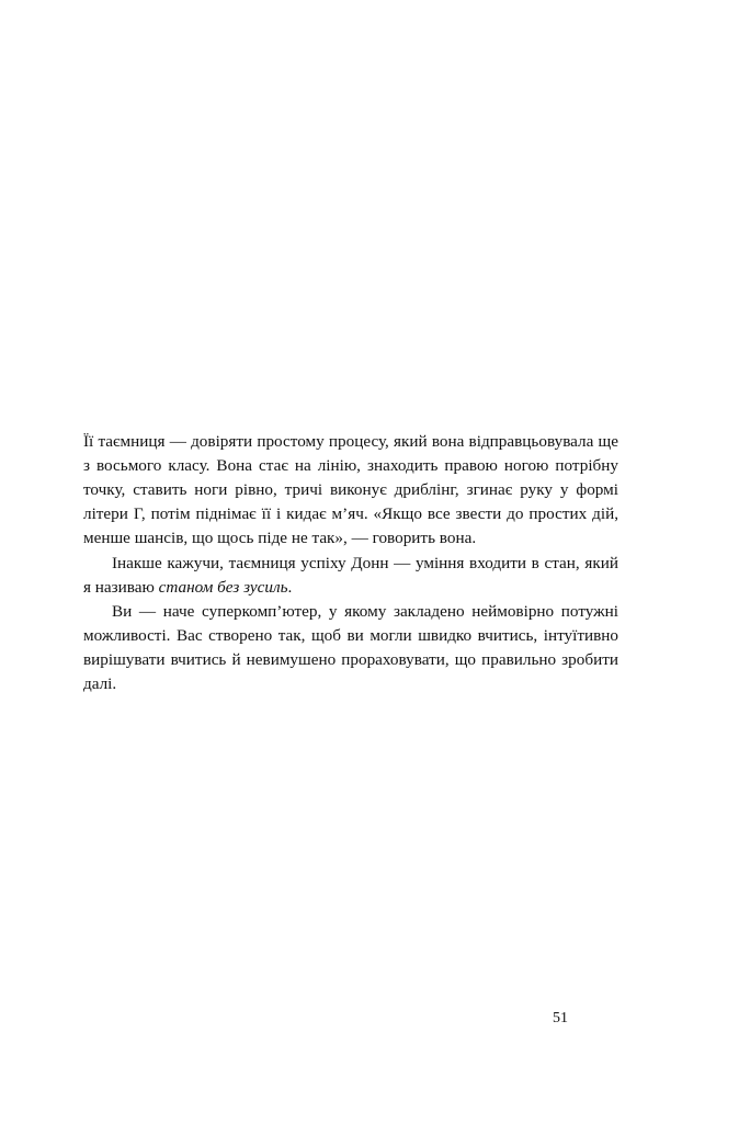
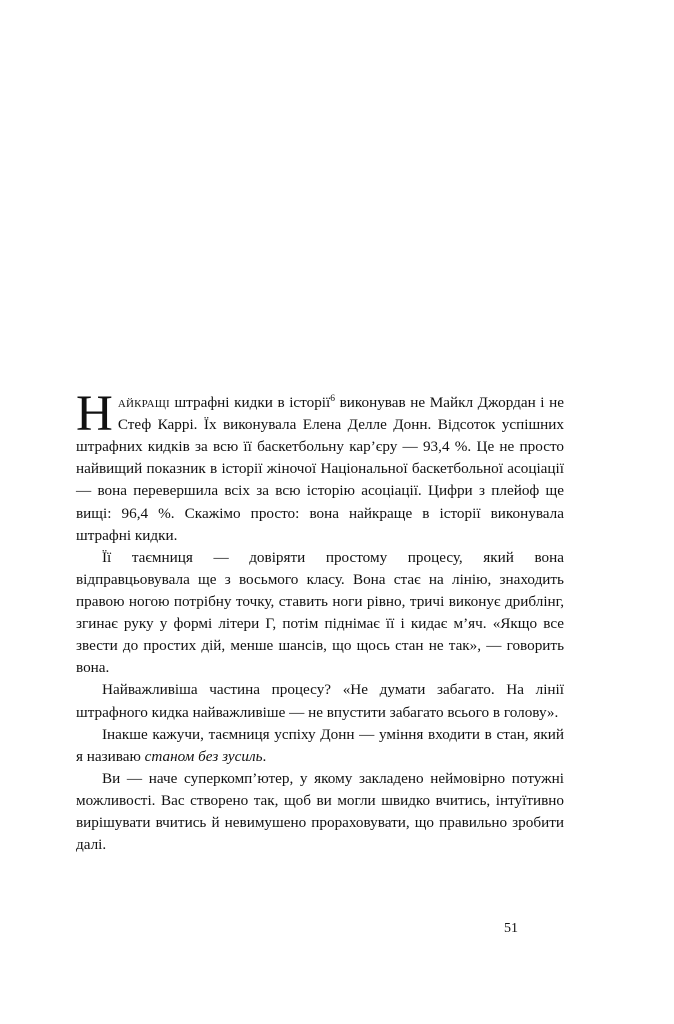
+ Н
+ айкращі штрафні кидки в історії6 виконував не Майкл Джордан і не Стеф Каррі. Їх виконувала Елена Делле Донн. Відсоток успішних штрафних кидків за всю її баскетбольну кар’єру — 93,4 %. Це не просто найвищий показник в історії жіночої Національної баскетбольної асоціації — вона перевершила всіх за всю історію асоціації. Цифри з плейоф ще вищі: 96,4 %. Скажімо просто: вона найкраще в історії виконувала штрафні кидки.
- Її таємниця — довіряти простому процесу, який вона відправцьовувала ще з восьмого класу. Вона стає на лінію, знаходить правою ногою потрібну точку, ставить ноги рівно, тричі виконує дриблінг, згинає руку у формі літери Г, потім піднімає її і кидає м’яч. «Якщо все звести до простих дій, менше шансів, що щось піде не так», — говорить вона.
+ Її таємниця — довіряти простому процесу, який вона відправцьовувала ще з восьмого класу. Вона стає на лінію, знаходить правою ногою потрібну точку, ставить ноги рівно, тричі виконує дриблінг, згинає руку у формі літери Г, потім піднімає її і кидає м’яч. «Якщо все звести до простих дій, менше шансів, що щось стан не так», — говорить вона.
+ Найважливіша частина процесу? «Не думати забагато. На лінії штрафного кидка найважливіше — не впустити забагато всього в голову».
  Інакше кажучи, таємниця успіху Донн — уміння входити в стан, який я називаю станом без зусиль.
  Ви — наче суперкомп’ютер, у якому закладено неймовірно потужні можливості. Вас створено так, щоб ви могли швидко вчитись, інтуїтивно вирішувати вчитись й невимушено прораховувати, що правильно зробити далі.
  51
